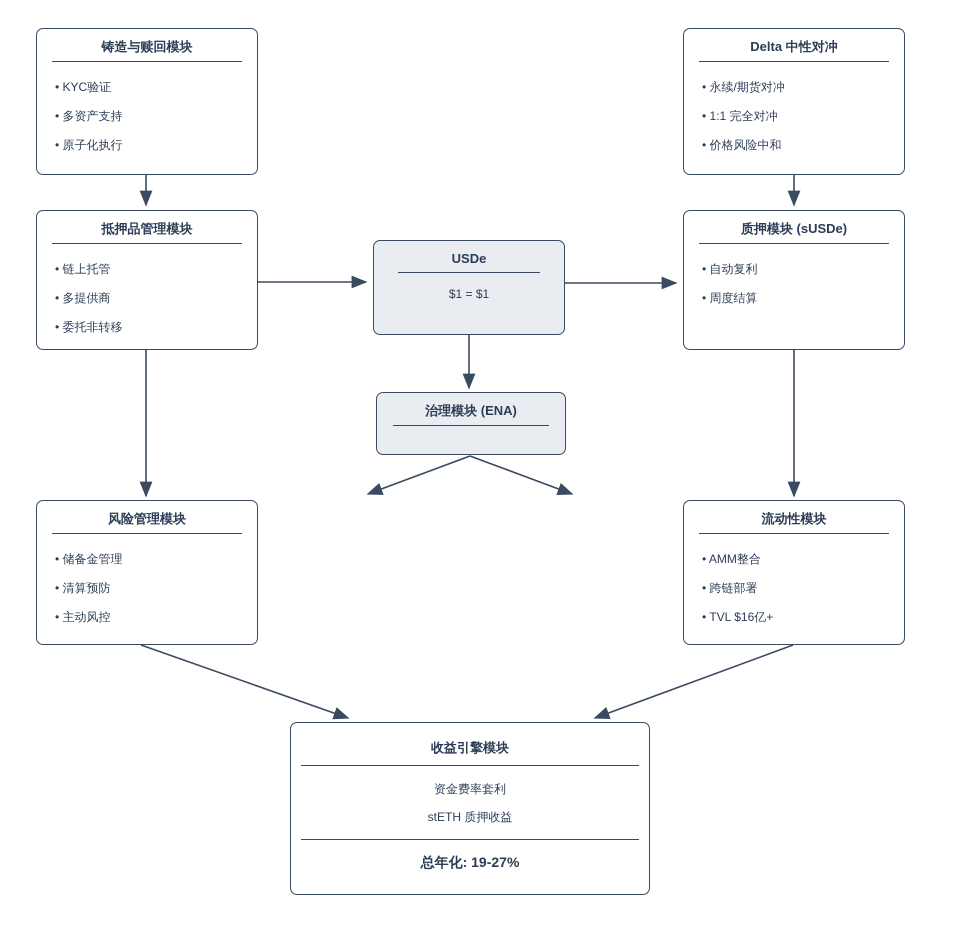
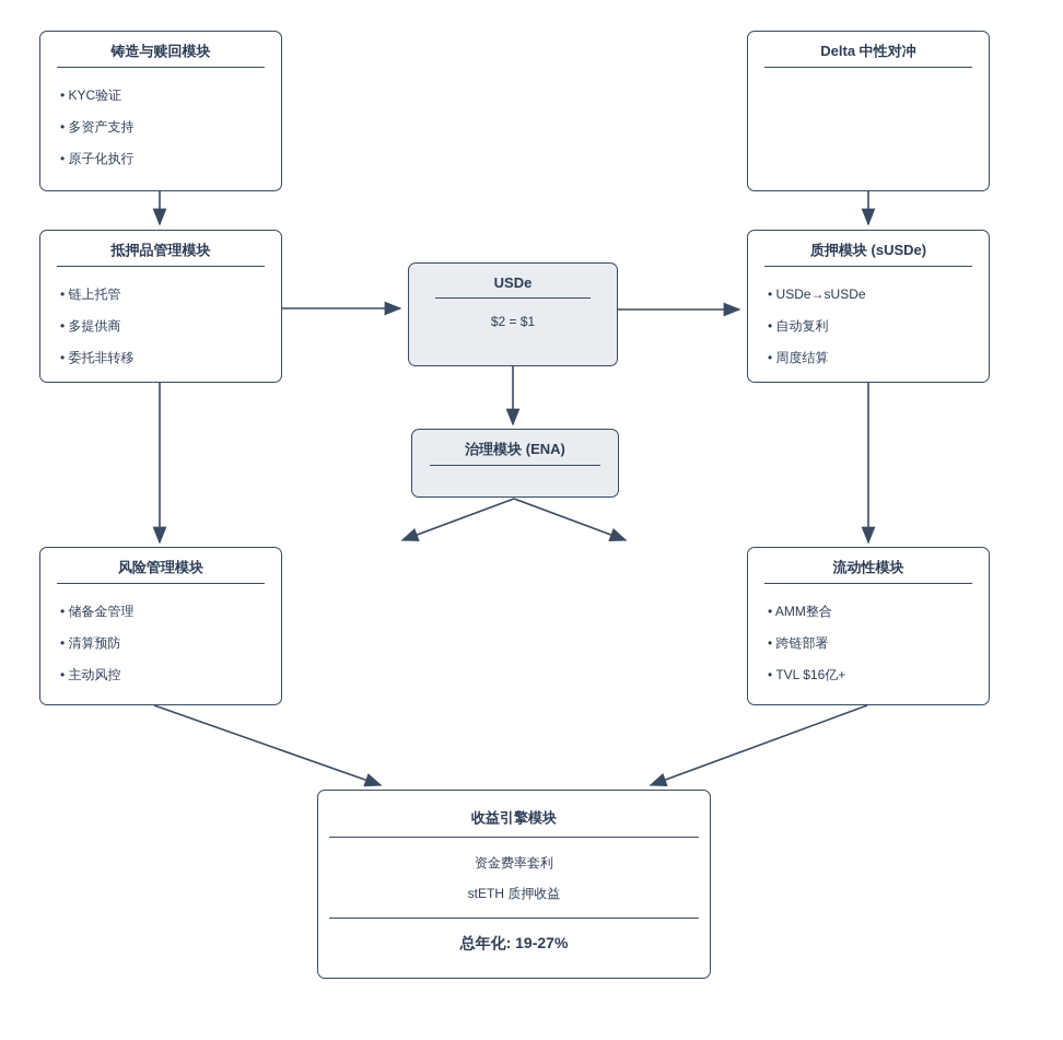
  铸造与赎回模块
  KYC验证
  多资产支持
  原子化执行
  Delta 中性对冲
- 永续/期货对冲
- 1:1 完全对冲
- 价格风险中和
  抵押品管理模块
  链上托管
  多提供商
  委托非转移
  质押模块 (sUSDe)
+ USDe→sUSDe
  自动复利
  周度结算
  USDe
- $1 = $1
+ $2 = $1
  治理模块 (ENA)
  风险管理模块
  储备金管理
  清算预防
  主动风控
  流动性模块
  AMM整合
  跨链部署
  TVL $16亿+
  收益引擎模块
  资金费率套利
  stETH 质押收益
  总年化: 19-27%
